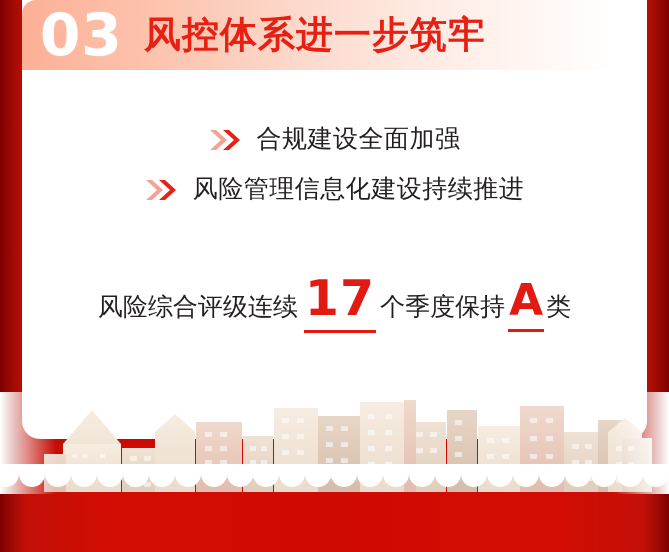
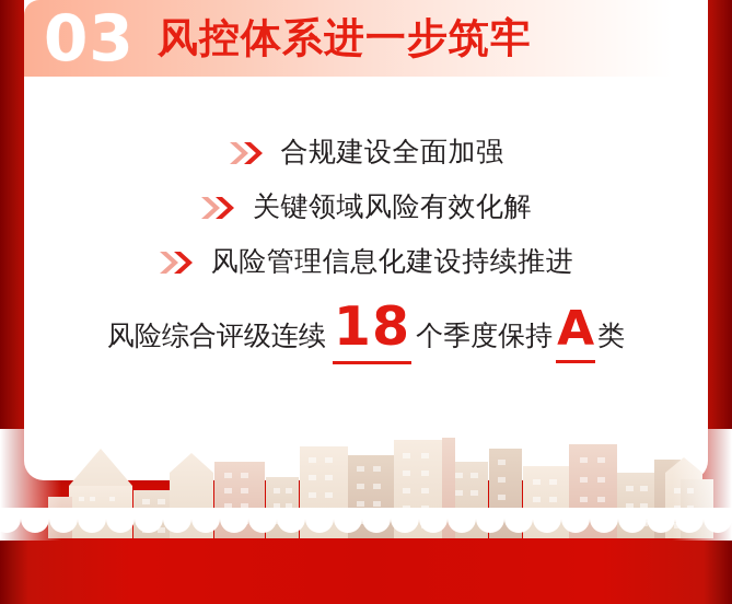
  03
  风控体系进一步筑牢
  合规建设全面加强
+ 关键领域风险有效化解
  风险管理信息化建设持续推进
  风险综合评级连续
- 17
+ 18
  个季度保持
  A
  类
